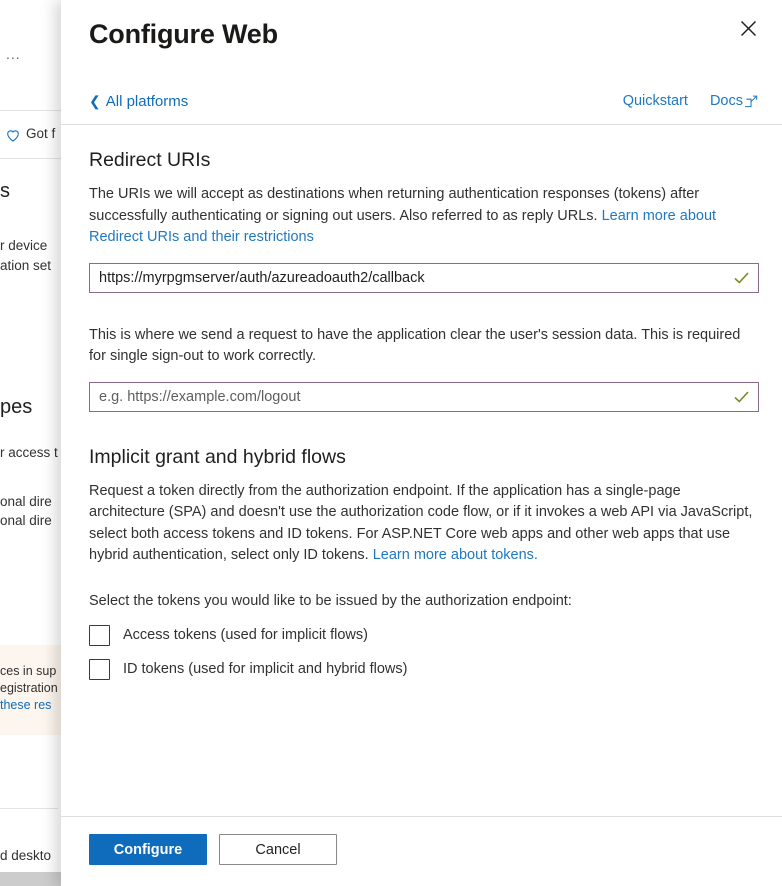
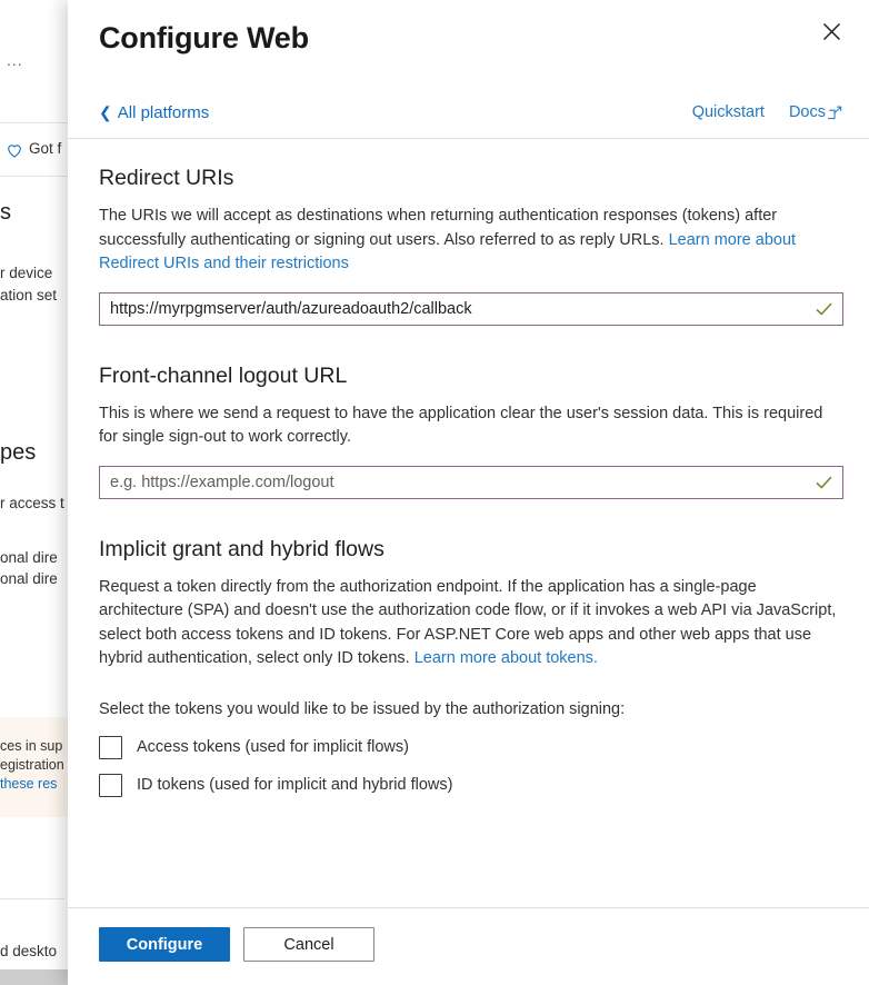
  ...
  Got f
  s
  r device
  ation set
  pes
  r access t
  onal dire
  onal dire
  ces in sup
  egistration
  these res
  d deskto
  Configure Web
  ❮
  All platforms
  Quickstart
  Docs
  Redirect URIs
  The URIs we will accept as destinations when returning authentication responses (tokens) after successfully authenticating or signing out users. Also referred to as reply URLs. Learn more about Redirect URIs and their restrictions
  https://myrpgmserver/auth/azureadoauth2/callback
+ Front-channel logout URL
  This is where we send a request to have the application clear the user's session data. This is required for single sign-out to work correctly.
  e.g. https://example.com/logout
  Implicit grant and hybrid flows
  Request a token directly from the authorization endpoint. If the application has a single-page architecture (SPA) and doesn't use the authorization code flow, or if it invokes a web API via JavaScript, select both access tokens and ID tokens. For ASP.NET Core web apps and other web apps that use hybrid authentication, select only ID tokens. Learn more about tokens.
- Select the tokens you would like to be issued by the authorization endpoint:
+ Select the tokens you would like to be issued by the authorization signing:
  Access tokens (used for implicit flows)
  ID tokens (used for implicit and hybrid flows)
  Configure
  Cancel
